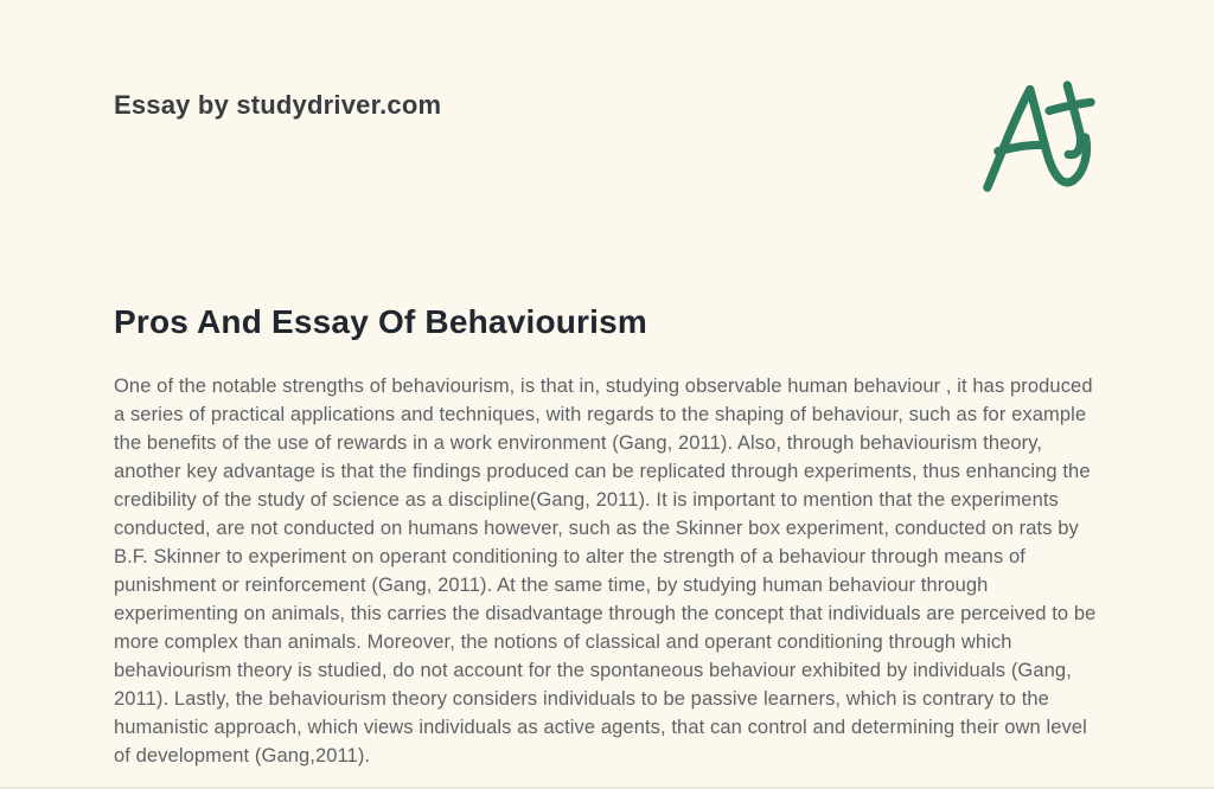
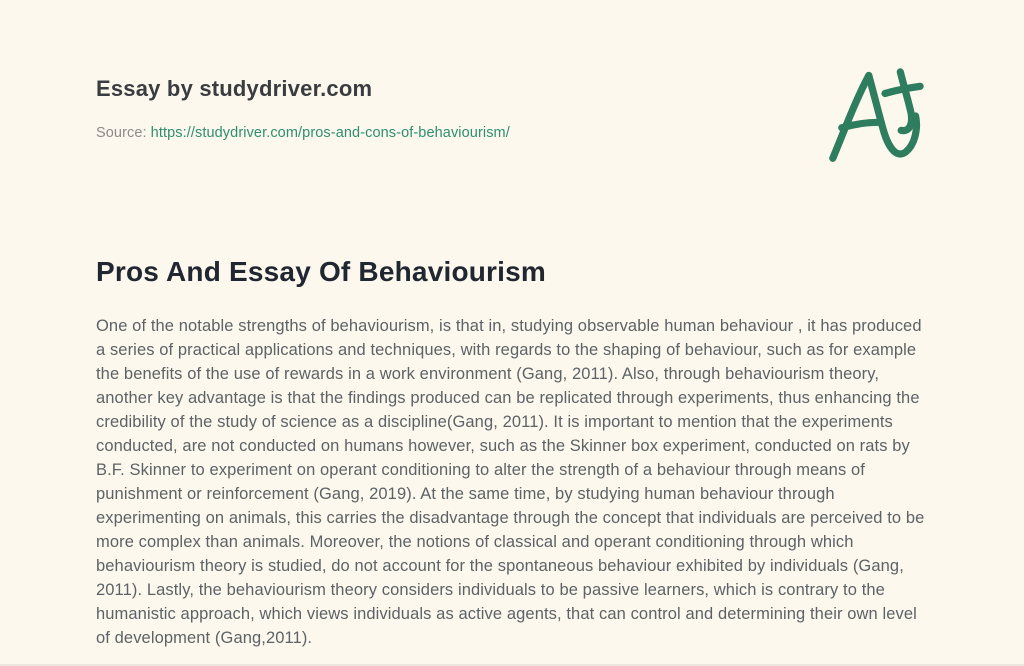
  Essay by studydriver.com
+ Source: https://studydriver.com/pros-and-cons-of-behaviourism/
  Pros And Essay Of Behaviourism
- One of the notable strengths of behaviourism, is that in, studying observable human behaviour , it has produced a series of practical applications and techniques, with regards to the shaping of behaviour, such as for example the benefits of the use of rewards in a work environment (Gang, 2011). Also, through behaviourism theory, another key advantage is that the findings produced can be replicated through experiments, thus enhancing the credibility of the study of science as a discipline(Gang, 2011). It is important to mention that the experiments conducted, are not conducted on humans however, such as the Skinner box experiment, conducted on rats by B.F. Skinner to experiment on operant conditioning to alter the strength of a behaviour through means of punishment or reinforcement (Gang, 2011). At the same time, by studying human behaviour through experimenting on animals, this carries the disadvantage through the concept that individuals are perceived to be more complex than animals. Moreover, the notions of classical and operant conditioning through which behaviourism theory is studied, do not account for the spontaneous behaviour exhibited by individuals (Gang, 2011). Lastly, the behaviourism theory considers individuals to be passive learners, which is contrary to the humanistic approach, which views individuals as active agents, that can control and determining their own level of development (Gang,2011).
+ One of the notable strengths of behaviourism, is that in, studying observable human behaviour , it has produced a series of practical applications and techniques, with regards to the shaping of behaviour, such as for example the benefits of the use of rewards in a work environment (Gang, 2011). Also, through behaviourism theory, another key advantage is that the findings produced can be replicated through experiments, thus enhancing the credibility of the study of science as a discipline(Gang, 2011). It is important to mention that the experiments conducted, are not conducted on humans however, such as the Skinner box experiment, conducted on rats by B.F. Skinner to experiment on operant conditioning to alter the strength of a behaviour through means of punishment or reinforcement (Gang, 2019). At the same time, by studying human behaviour through experimenting on animals, this carries the disadvantage through the concept that individuals are perceived to be more complex than animals. Moreover, the notions of classical and operant conditioning through which behaviourism theory is studied, do not account for the spontaneous behaviour exhibited by individuals (Gang, 2011). Lastly, the behaviourism theory considers individuals to be passive learners, which is contrary to the humanistic approach, which views individuals as active agents, that can control and determining their own level of development (Gang,2011).
